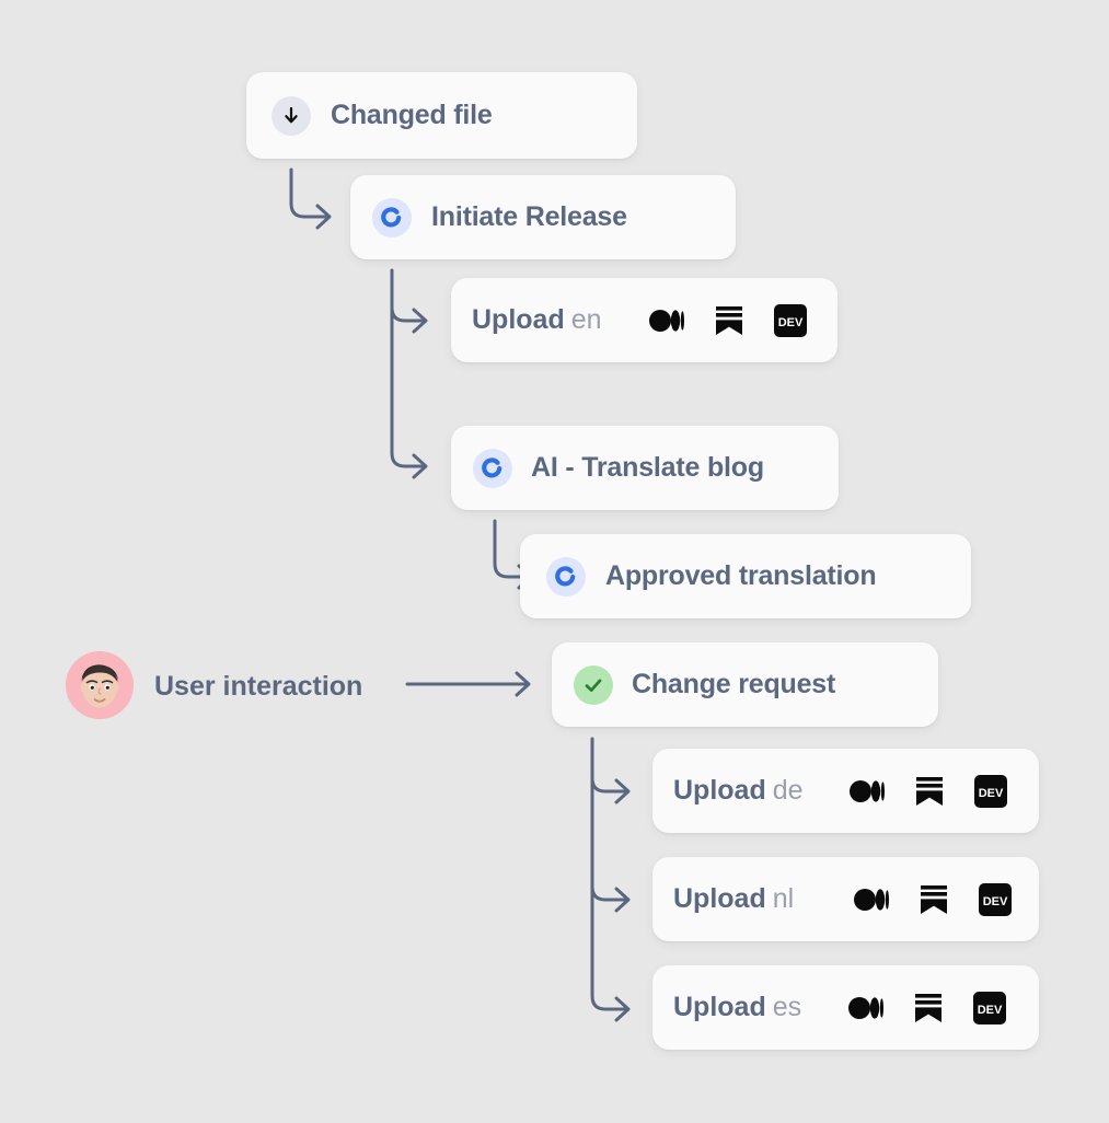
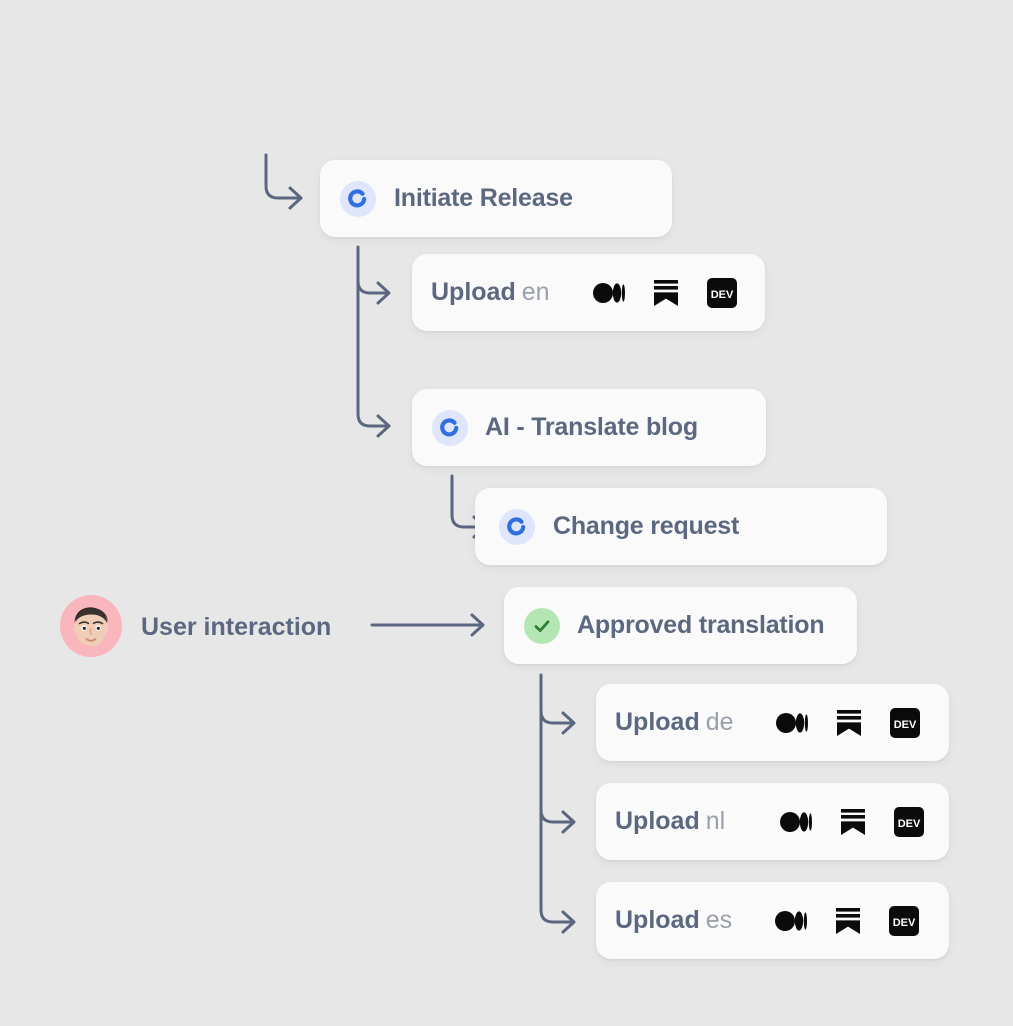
- Changed file
  Initiate Release
  Upload en
  DEV
  AI - Translate blog
- Approved translation
+ Change request
  User interaction
- Change request
+ Approved translation
  Upload de
  DEV
  Upload nl
  DEV
  Upload es
  DEV
